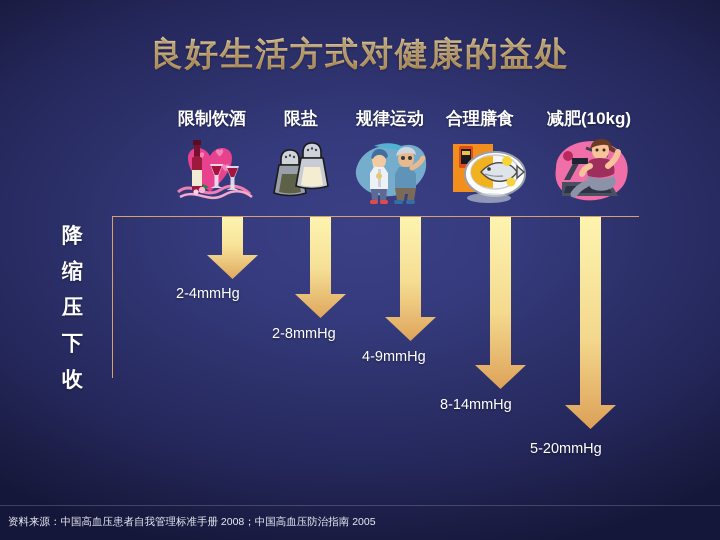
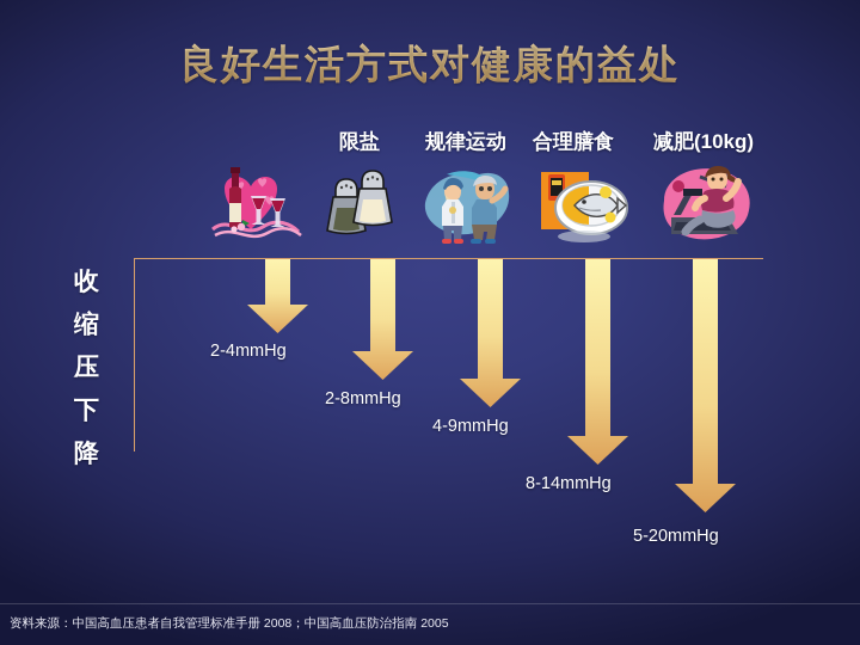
  良好生活方式对健康的益处
- 限制饮酒
  限盐
  规律运动
  合理膳食
  减肥(10kg)
- 降
+ 收
  缩
  压
  下
- 收
+ 降
  2-4mmHg
  2-8mmHg
  4-9mmHg
  8-14mmHg
  5-20mmHg
  资料来源：中国高血压患者自我管理标准手册 2008；中国高血压防治指南 2005
